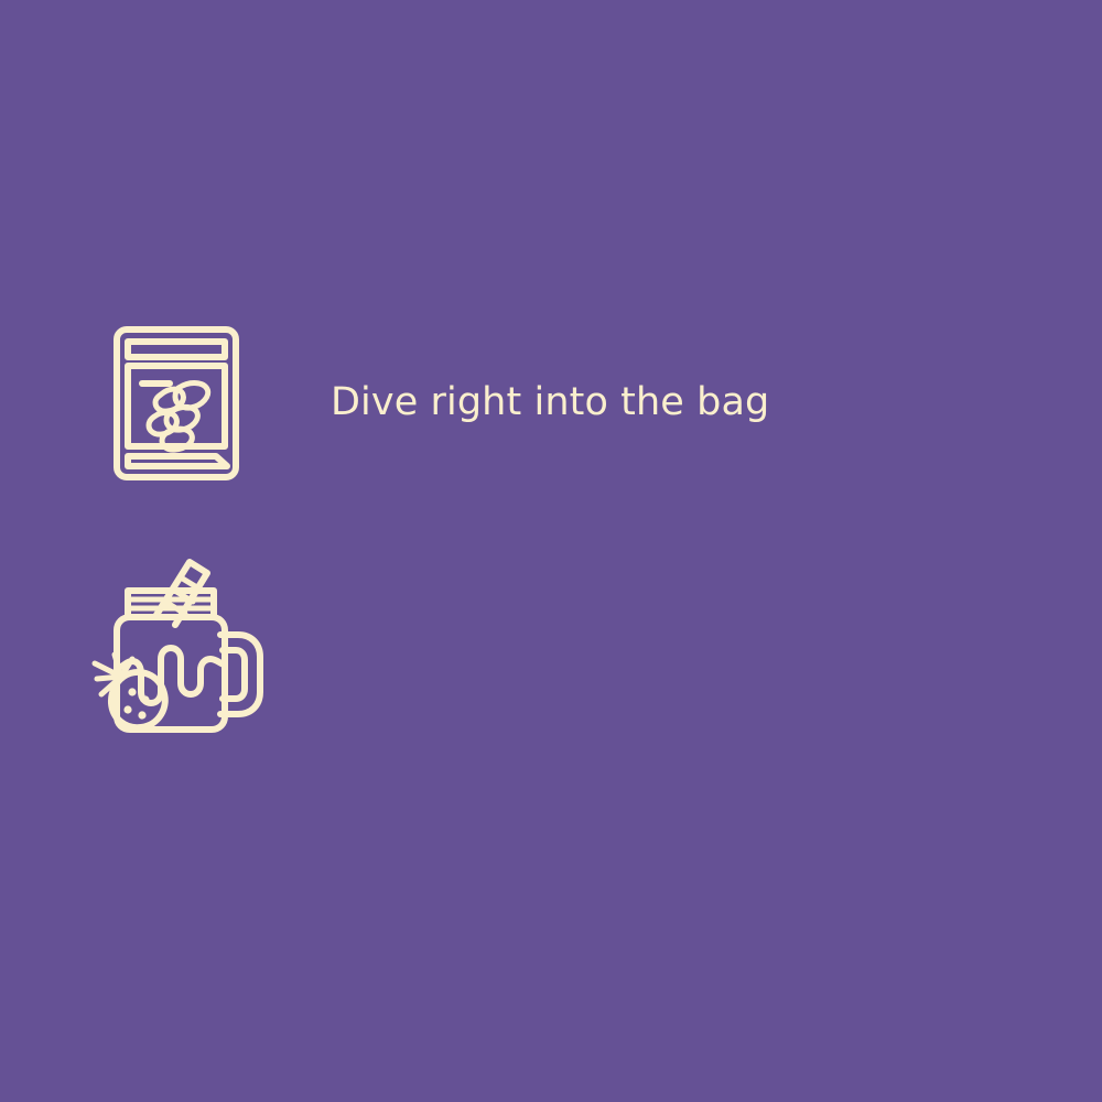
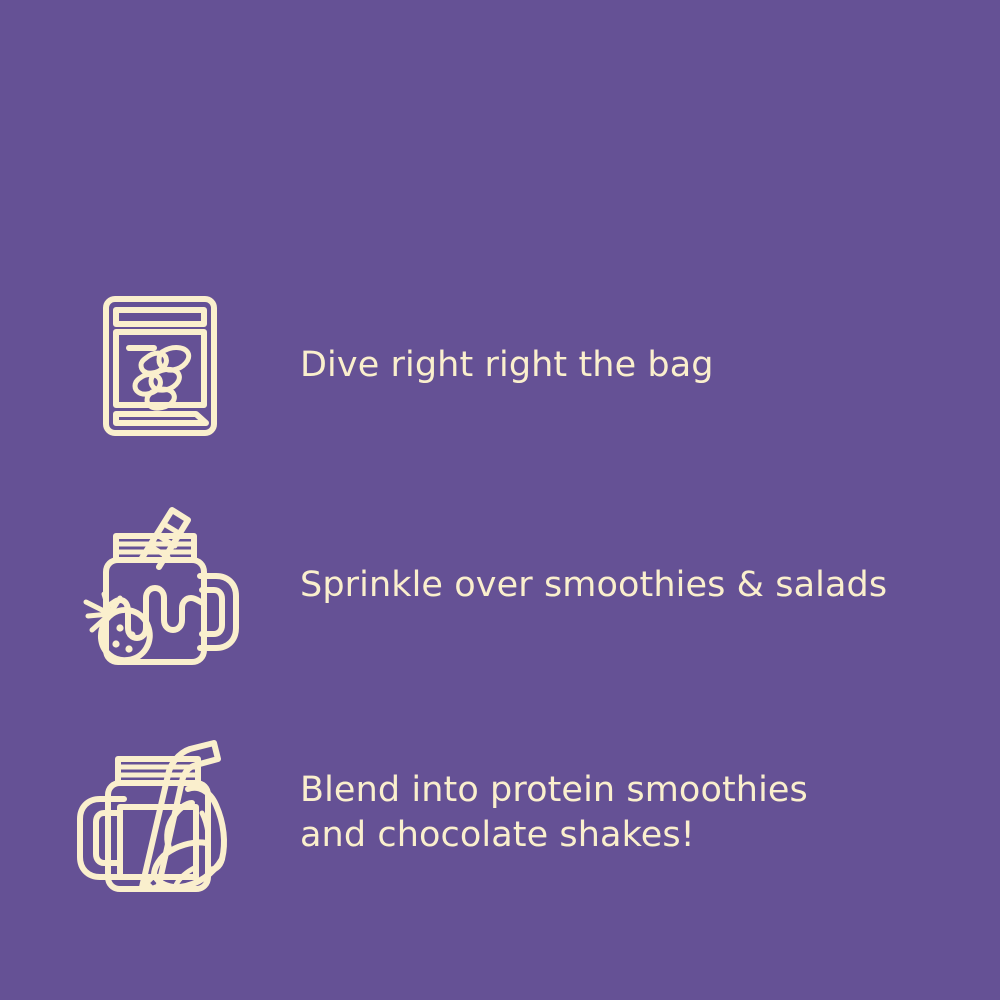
- Dive right into the bag
+ Dive right right the bag
+ Sprinkle over smoothies & salads
+ Blend into protein smoothies
+ and chocolate shakes!
